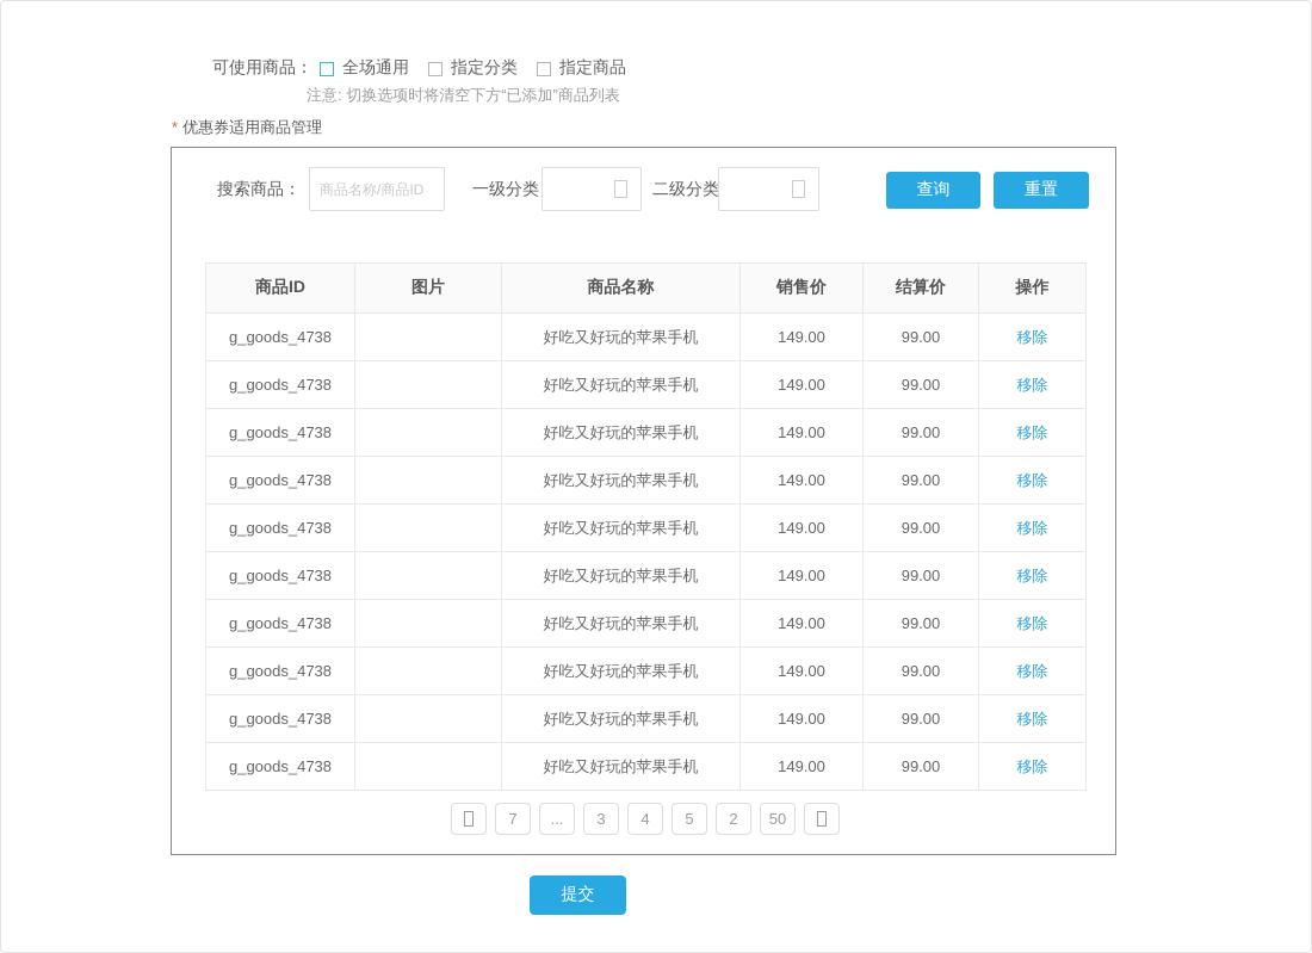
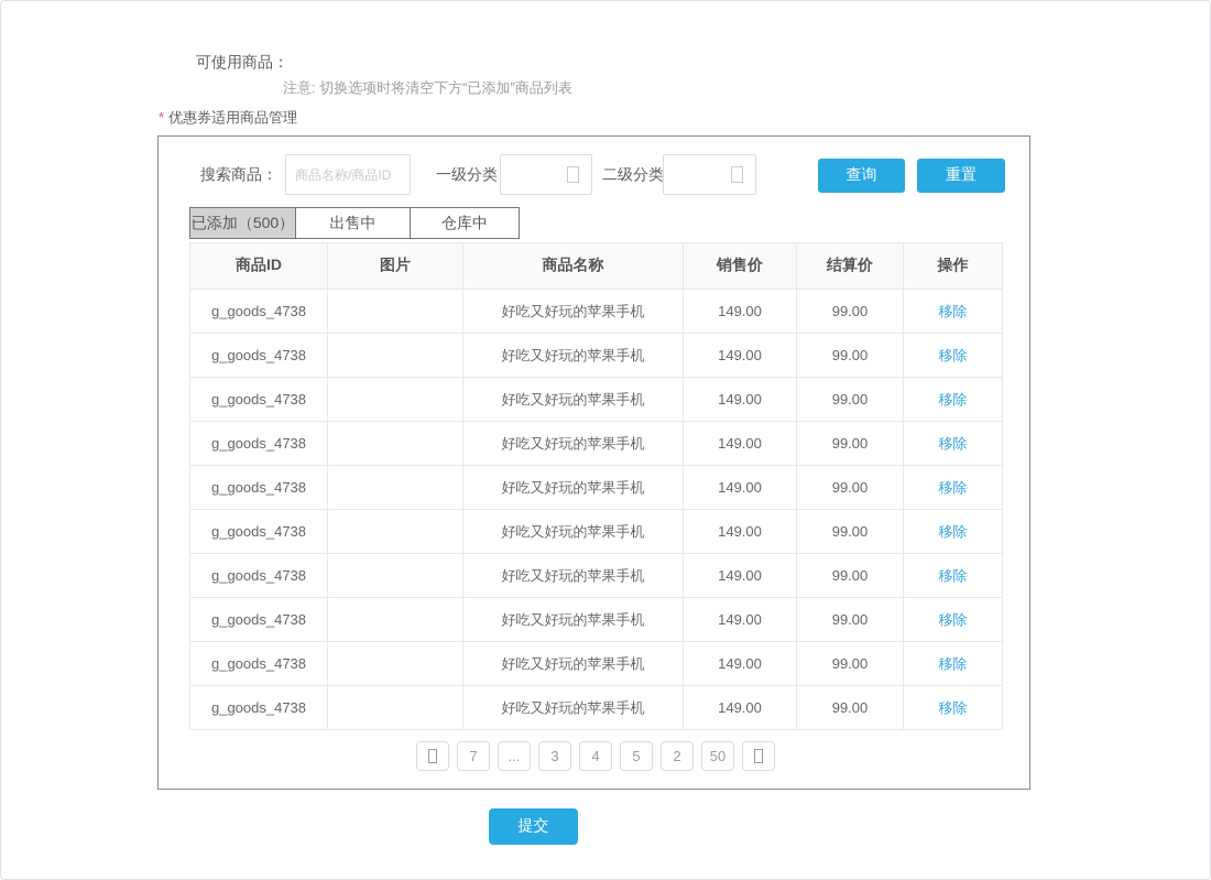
  可使用商品：
- 全场通用
- 指定分类
- 指定商品
  注意: 切换选项时将清空下方“已添加”商品列表
  * 优惠券适用商品管理
  搜索商品：
  商品名称/商品ID
  一级分类
  二级分类
  查询
  重置
+ 已添加（500）
+ 出售中
+ 仓库中
  商品ID	图片	商品名称	销售价	结算价	操作
  g_goods_4738		好吃又好玩的苹果手机	149.00	99.00	移除
  g_goods_4738		好吃又好玩的苹果手机	149.00	99.00	移除
  g_goods_4738		好吃又好玩的苹果手机	149.00	99.00	移除
  g_goods_4738		好吃又好玩的苹果手机	149.00	99.00	移除
  g_goods_4738		好吃又好玩的苹果手机	149.00	99.00	移除
  g_goods_4738		好吃又好玩的苹果手机	149.00	99.00	移除
  g_goods_4738		好吃又好玩的苹果手机	149.00	99.00	移除
  g_goods_4738		好吃又好玩的苹果手机	149.00	99.00	移除
  g_goods_4738		好吃又好玩的苹果手机	149.00	99.00	移除
  g_goods_4738		好吃又好玩的苹果手机	149.00	99.00	移除
  7
  ...
  3
  4
  5
  2
  50
  提交
